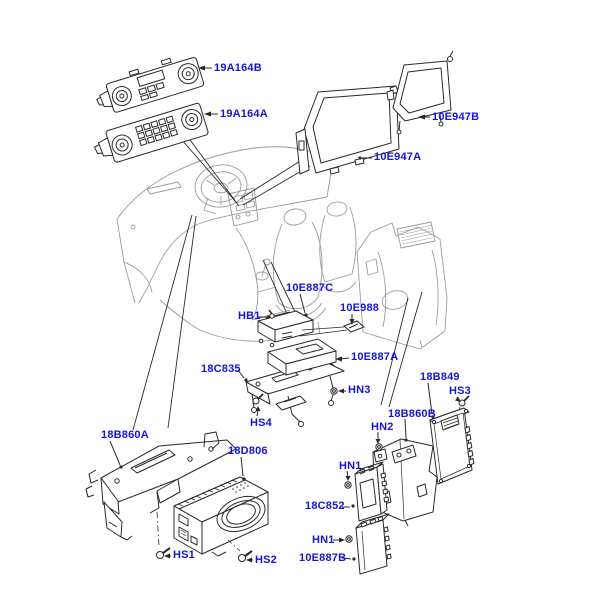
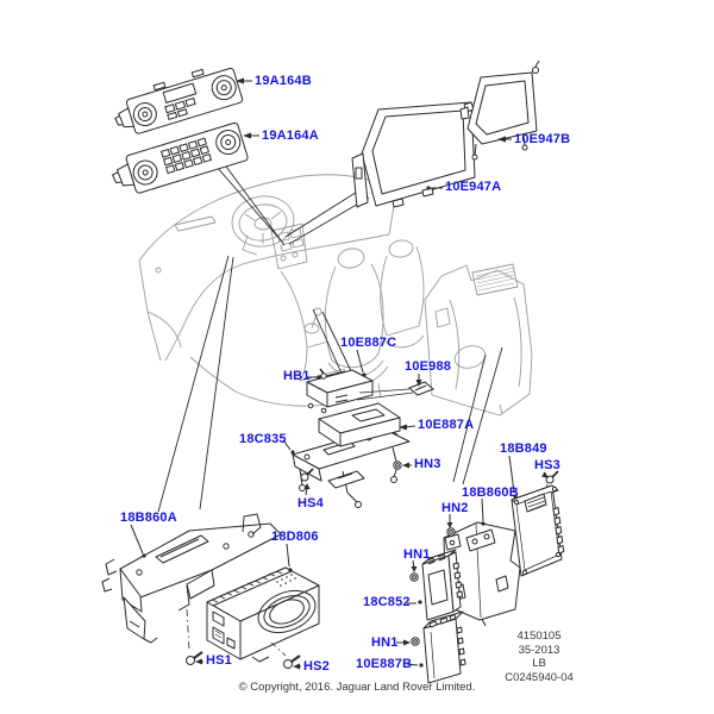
  19A164B
  19A164A
  10E947B
  10E947A
  10E887C
  HB1
  10E988
  10E887A
  18C835
  HN3
  18B849
  HS3
  18B860B
  HN2
  HS4
  18B860A
  18D806
  HN1
  18C852
  HN1
  10E887B
  HS1
  HS2
+ 4150105
+ 35-2013
+ LB
+ C0245940-04
+ © Copyright, 2016. Jaguar Land Rover Limited.
